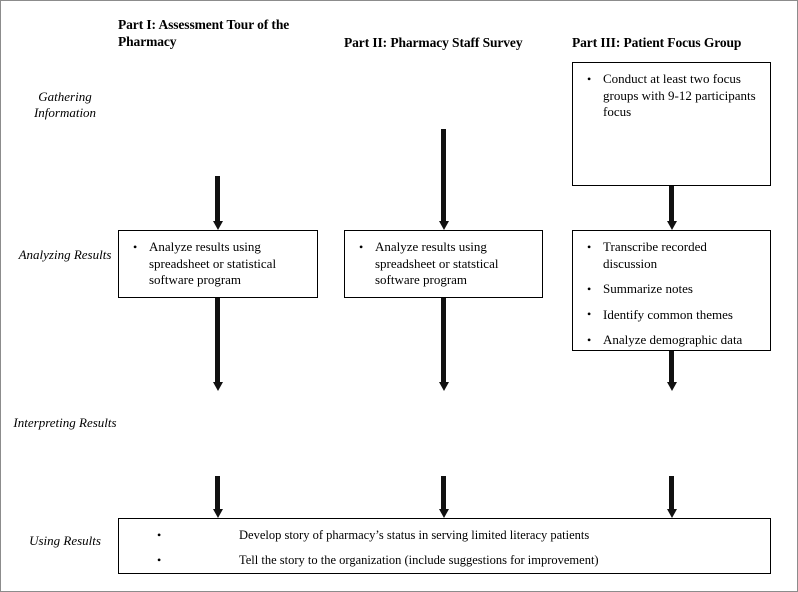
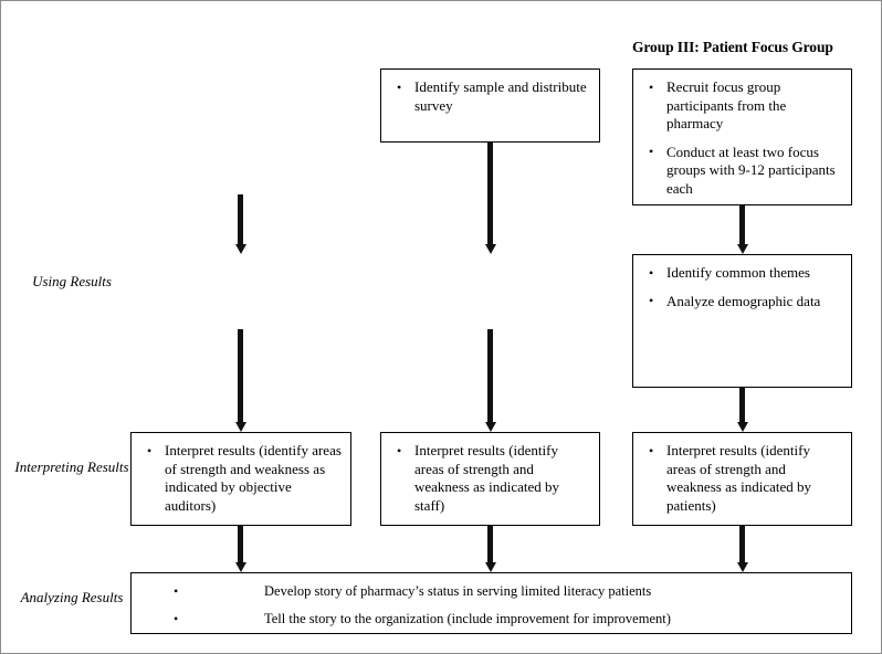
- Part I: Assessment Tour of the Pharmacy
- Part II: Pharmacy Staff Survey
- Part III: Patient Focus Group
+ Group III: Patient Focus Group
- Gathering Information
- Analyzing Results
+ Using Results
  Interpreting Results
- Using Results
+ Analyzing Results
+ Identify sample and distribute survey
+ Recruit focus group participants from the pharmacy
- Conduct at least two focus groups with 9-12 participants focus
+ Conduct at least two focus groups with 9-12 participants each
- Analyze results using spreadsheet or statistical software program
- Analyze results using spreadsheet or statstical software program
- Transcribe recorded discussion
- Summarize notes
  Identify common themes
  Analyze demographic data
+ Interpret results (identify areas of strength and weakness as indicated by objective auditors)
+ Interpret results (identify areas of strength and weakness as indicated by staff)
+ Interpret results (identify areas of strength and weakness as indicated by patients)
  Develop story of pharmacy’s status in serving limited literacy patients
- Tell the story to the organization (include suggestions for improvement)
+ Tell the story to the organization (include improvement for improvement)
